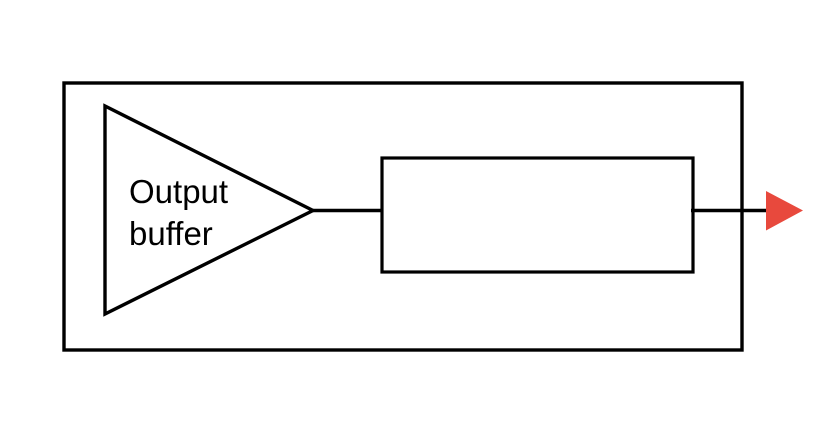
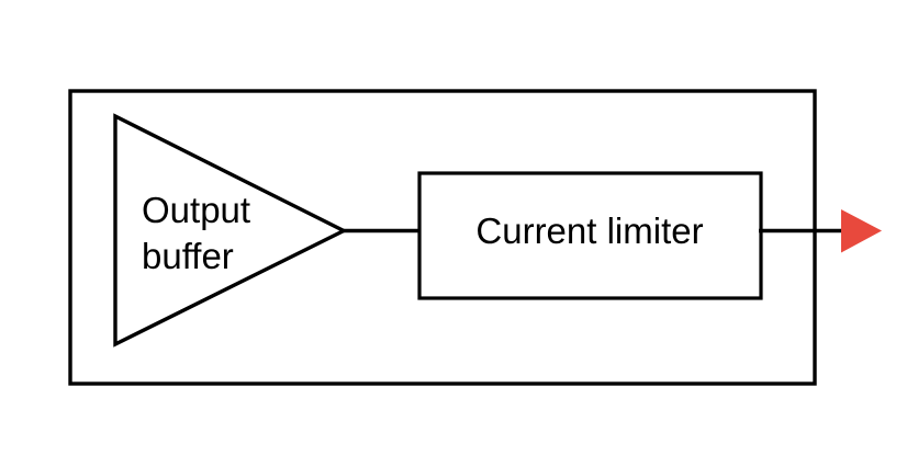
  Output
  buffer
+ Current limiter
